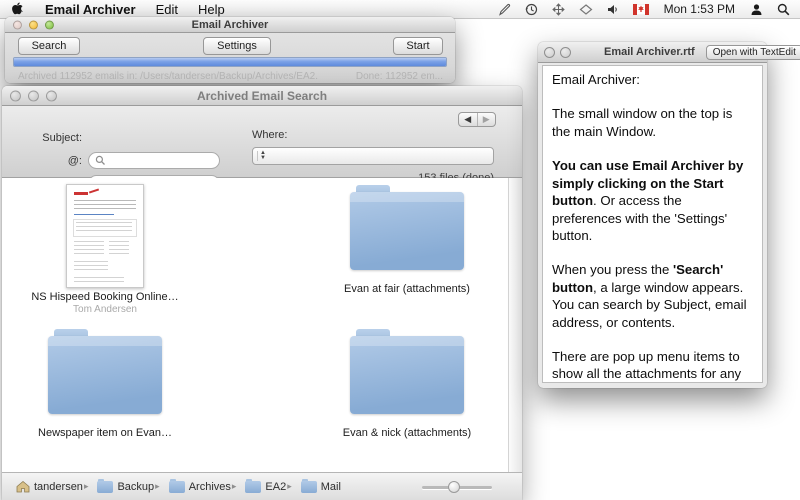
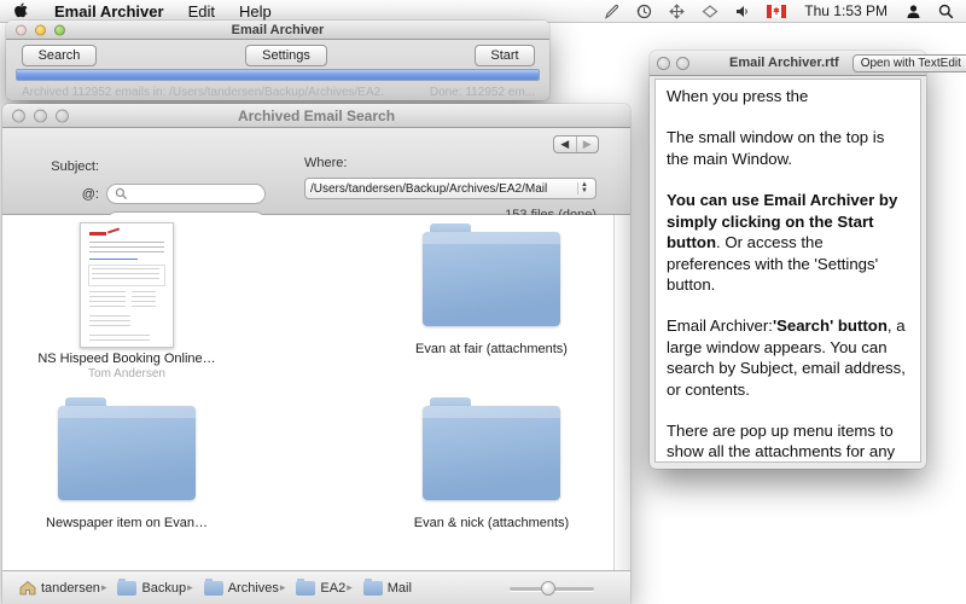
  Email Archiver
  Edit
  Help
- Mon 1:53 PM
+ Thu 1:53 PM
  Email Archiver
  Search
  Settings
  Start
  Archived 112952 emails in: /Users/tandersen/Backup/Archives/EA2.
  Done: 112952 em...
  Archived Email Search
  ◀
  ▶
  Subject:
  @:
  Where:
+ /Users/tandersen/Backup/Archives/EA2/Mail
  NS Hispeed Booking Online…
  Tom Andersen
  Evan at fair (attachments)
  Newspaper item on Evan…
  Evan & nick (attachments)
  tandersen
  ▸
  Backup
  ▸
  Archives
  ▸
  EA2
  ▸
  Mail
  Email Archiver.rtf
  Open with TextEdit
- Email Archiver:
+ When you press the
  The small window on the top is the main Window.
  You can use Email Archiver by simply clicking on the Start button. Or access the preferences with the 'Settings' button.
- When you press the 'Search' button, a large window appears. You can search by Subject, email address, or contents.
+ Email Archiver:'Search' button, a large window appears. You can search by Subject, email address, or contents.
